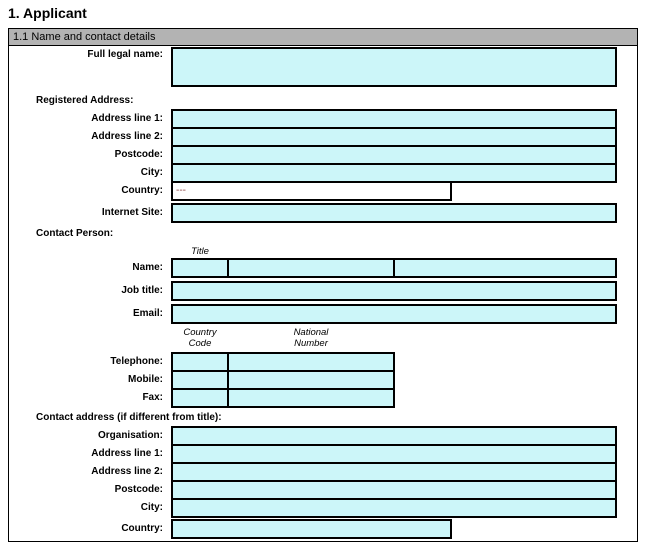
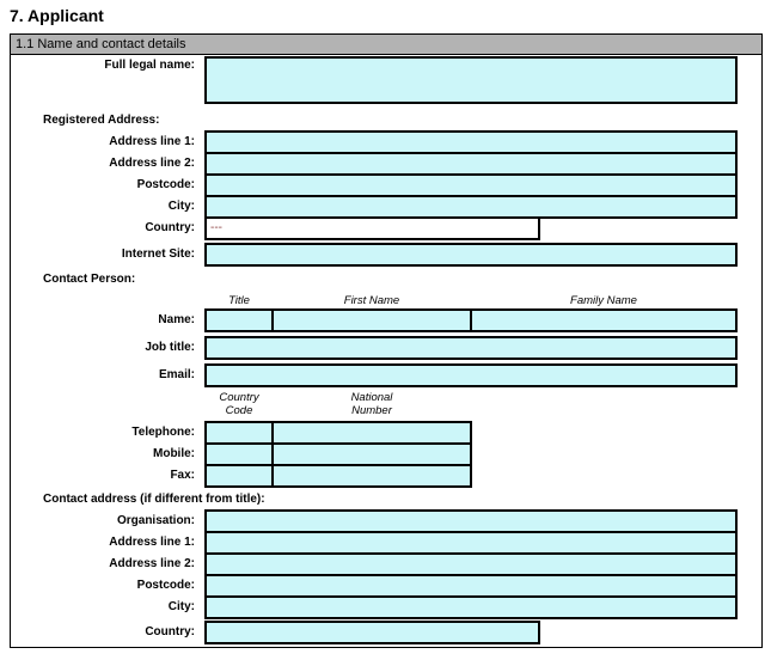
- 1. Applicant
+ 7. Applicant
  1.1 Name and contact details
  Full legal name:
  Registered Address:
  Address line 1:
  Address line 2:
  Postcode:
  City:
  Country:
  ---
  Internet Site:
  Contact Person:
  Title
+ First Name
+ Family Name
  Name:
  Job title:
  Email:
  Country
  Code
  National
  Number
  Telephone:
  Mobile:
  Fax:
  Contact address (if different from title):
  Organisation:
  Address line 1:
  Address line 2:
  Postcode:
  City:
  Country:
